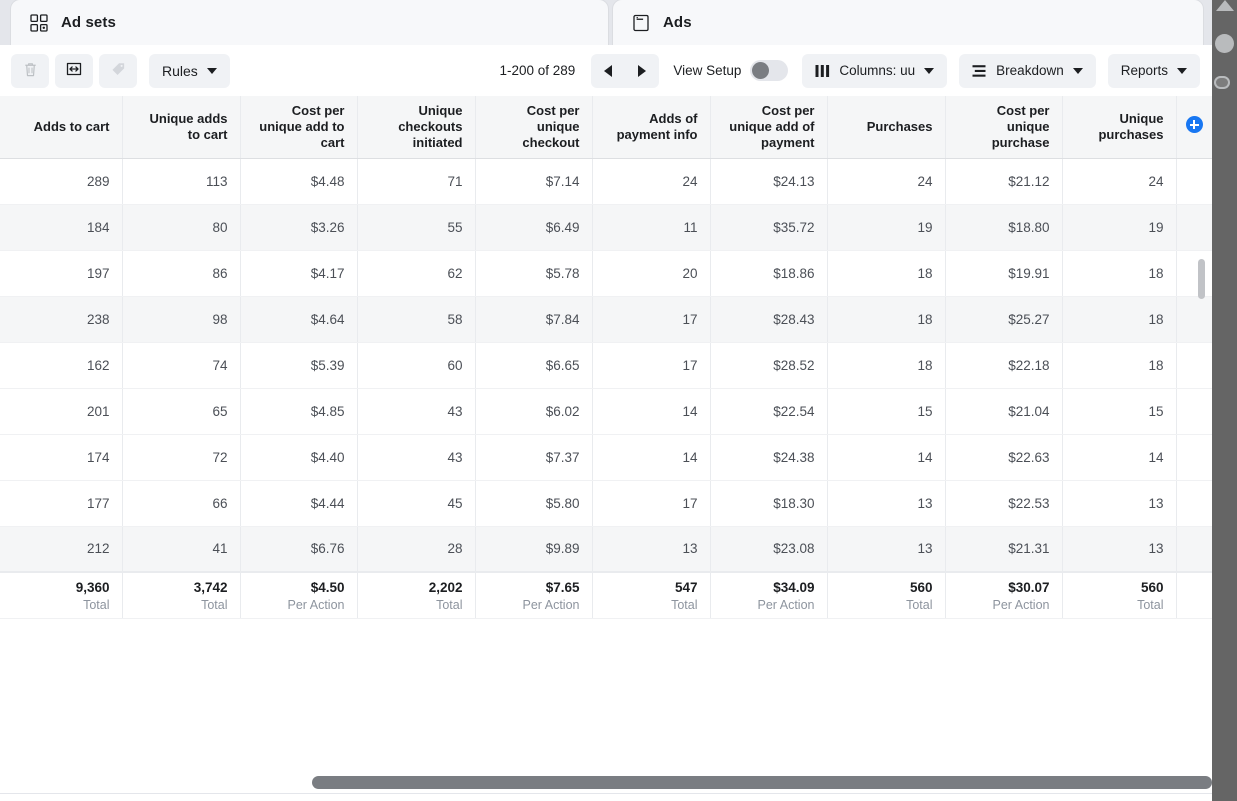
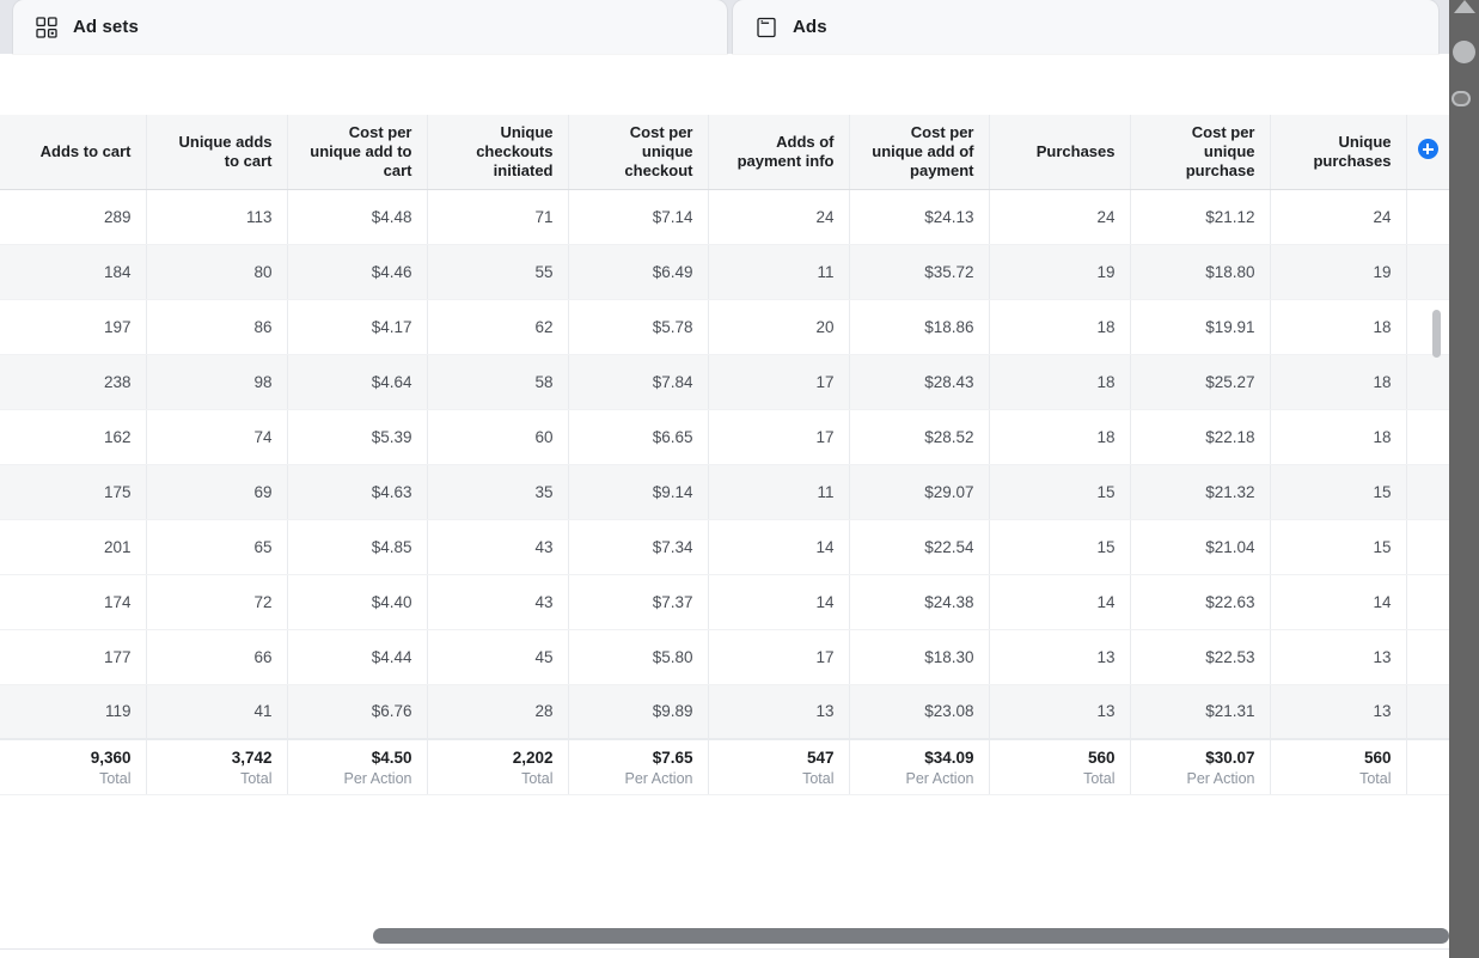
  Ad sets
  Ads
- Rules
- 1-200 of 289
- View Setup
- Columns: uu
- Breakdown
- Reports
  Adds to cart	Unique adds to cart	Cost per unique add to cart	Unique checkouts initiated	Cost per unique checkout	Adds of payment info	Cost per unique add of payment	Purchases	Cost per unique purchase	Unique purchases
  289	113	$4.48	71	$7.14	24	$24.13	24	$21.12	24
- 184	80	$3.26	55	$6.49	11	$35.72	19	$18.80	19
+ 184	80	$4.46	55	$6.49	11	$35.72	19	$18.80	19
  197	86	$4.17	62	$5.78	20	$18.86	18	$19.91	18
  238	98	$4.64	58	$7.84	17	$28.43	18	$25.27	18
  162	74	$5.39	60	$6.65	17	$28.52	18	$22.18	18
+ 175	69	$4.63	35	$9.14	11	$29.07	15	$21.32	15
- 201	65	$4.85	43	$6.02	14	$22.54	15	$21.04	15
+ 201	65	$4.85	43	$7.34	14	$22.54	15	$21.04	15
  174	72	$4.40	43	$7.37	14	$24.38	14	$22.63	14
  177	66	$4.44	45	$5.80	17	$18.30	13	$22.53	13
- 212	41	$6.76	28	$9.89	13	$23.08	13	$21.31	13
+ 119	41	$6.76	28	$9.89	13	$23.08	13	$21.31	13
  9,360Total	3,742Total	$4.50Per Action	2,202Total	$7.65Per Action	547Total	$34.09Per Action	560Total	$30.07Per Action	560Total
